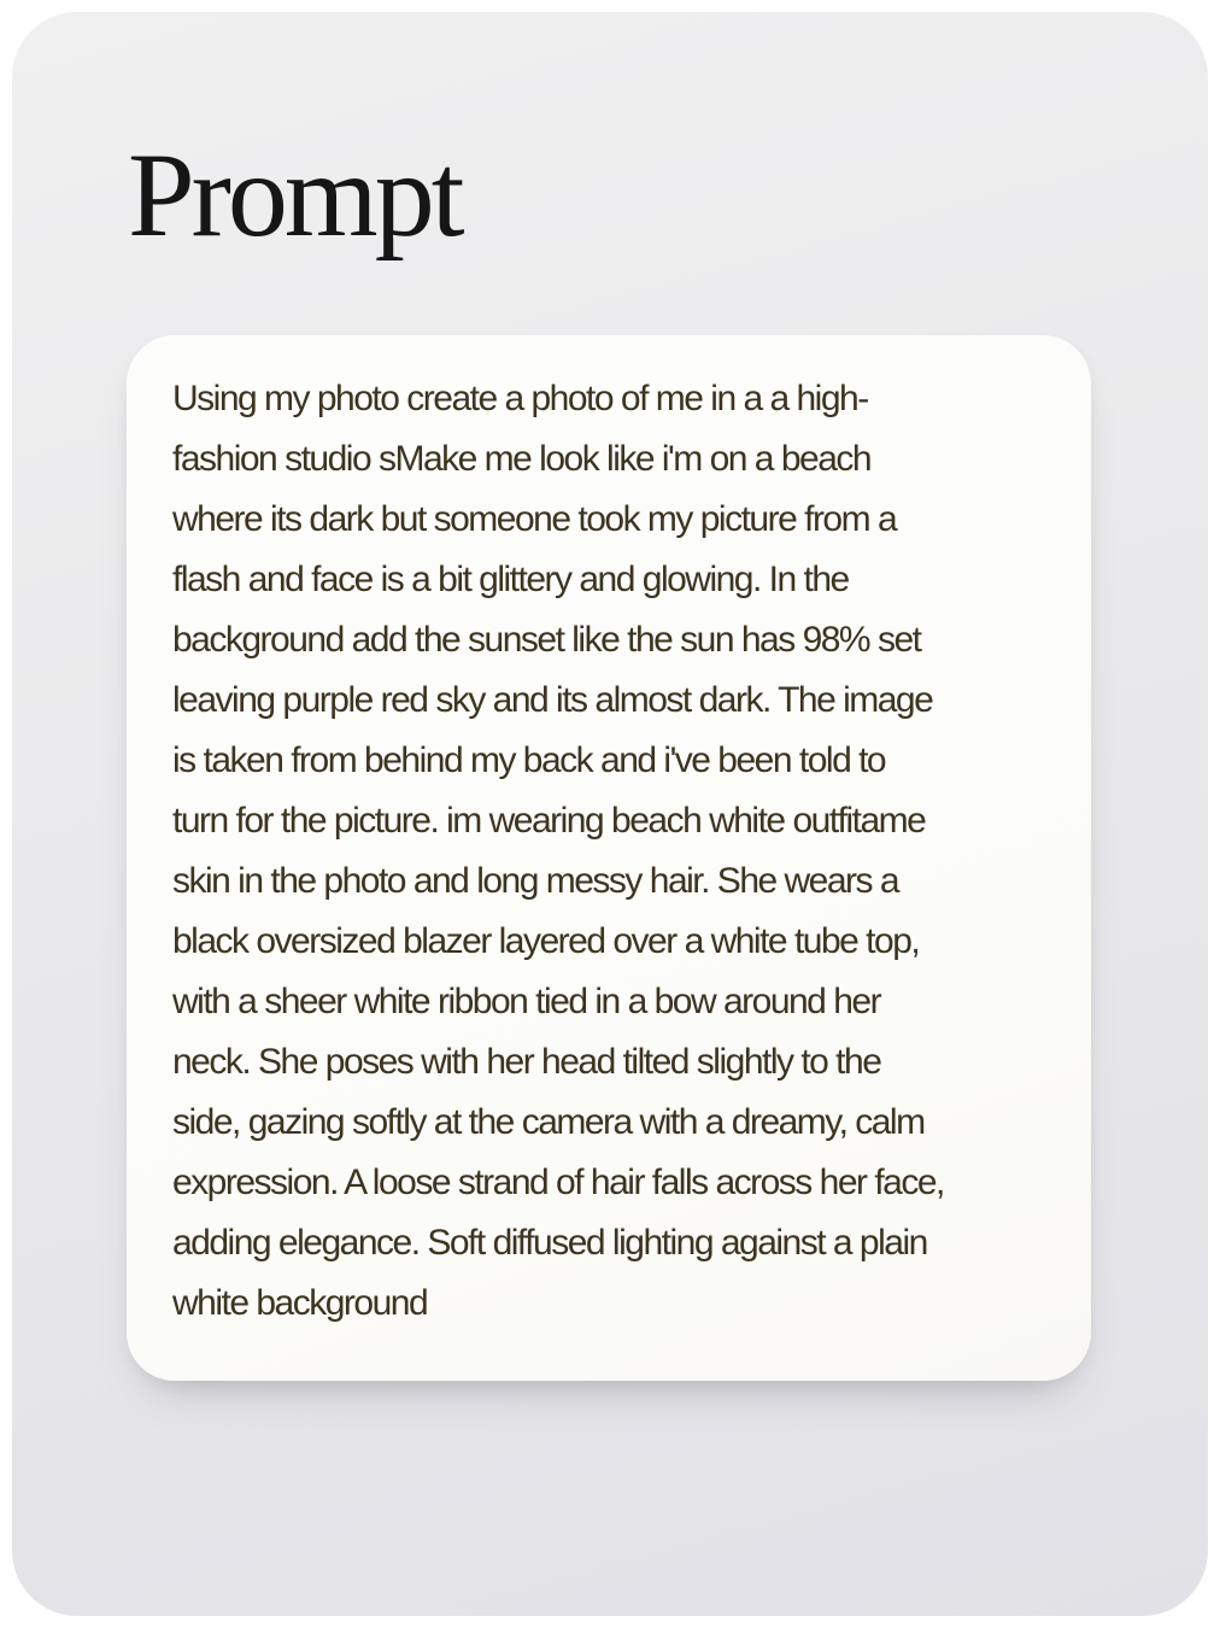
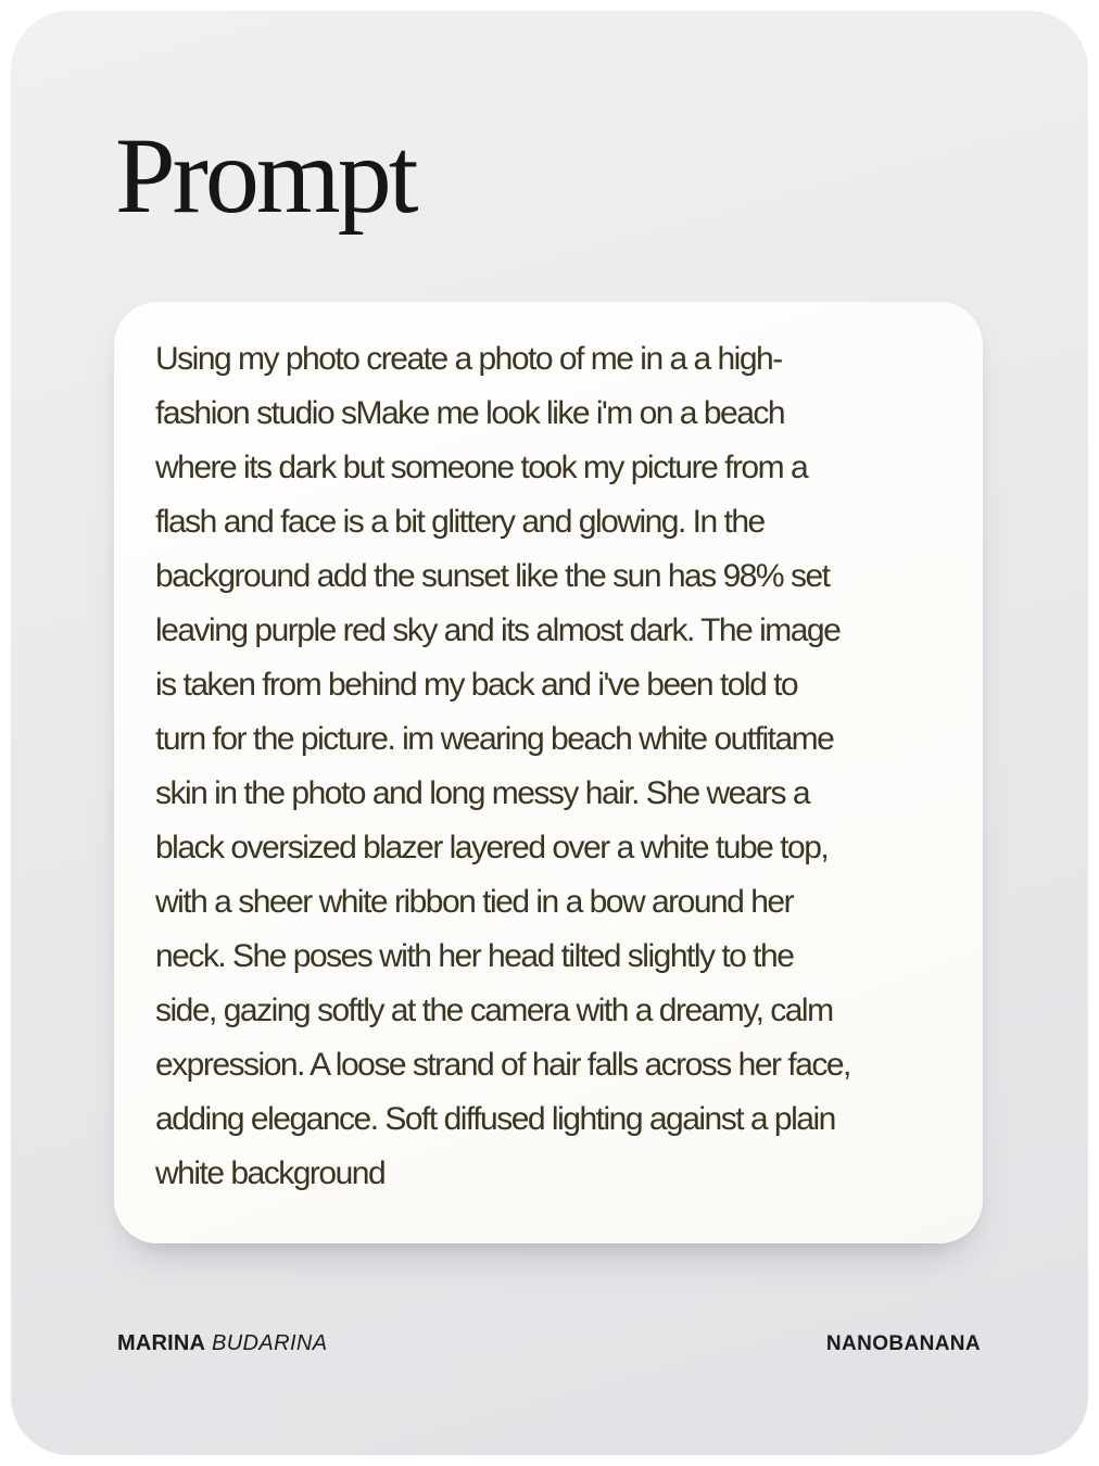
  Prompt
  Using my photo create a photo of me in a a high-
  fashion studio sMake me look like i'm on a beach
  where its dark but someone took my picture from a
  flash and face is a bit glittery and glowing. In the
  background add the sunset like the sun has 98% set
  leaving purple red sky and its almost dark. The image
  is taken from behind my back and i've been told to
  turn for the picture. im wearing beach white outfitame
  skin in the photo and long messy hair. She wears a
  black oversized blazer layered over a white tube top,
  with a sheer white ribbon tied in a bow around her
  neck. She poses with her head tilted slightly to the
  side, gazing softly at the camera with a dreamy, calm
  expression. A loose strand of hair falls across her face,
  adding elegance. Soft diffused lighting against a plain
  white background
+ MARINA BUDARINA
+ NANOBANANA
